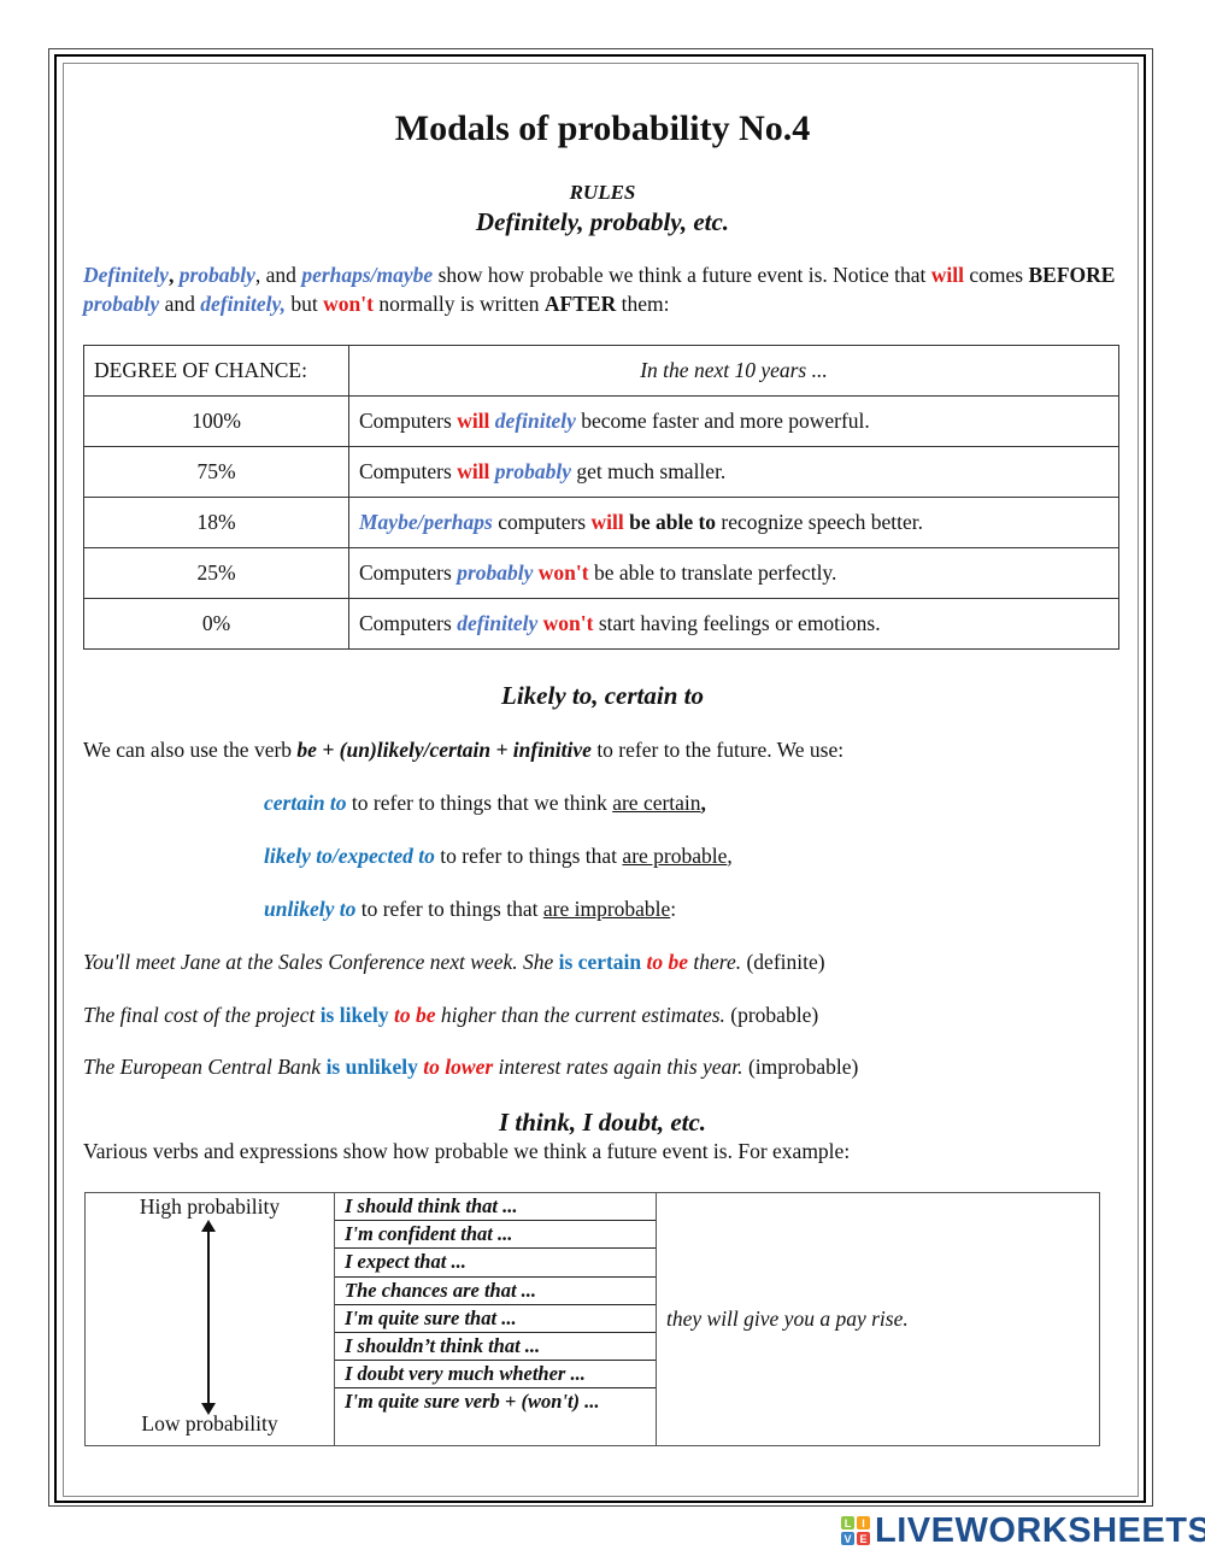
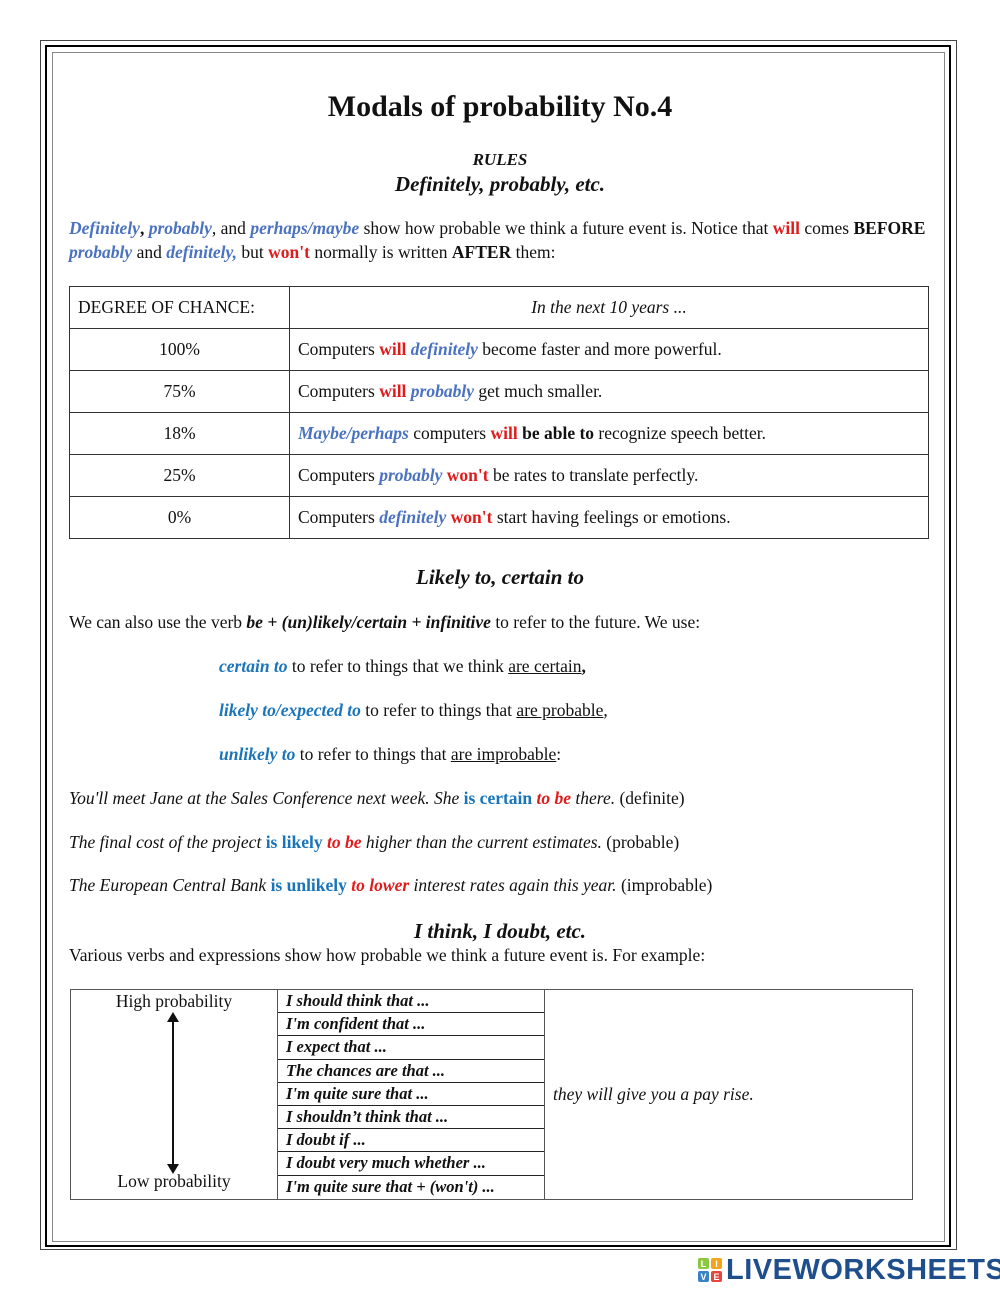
  Modals of probability No.4
  RULES
  Definitely, probably, etc.
  Definitely, probably, and perhaps/maybe show how probable we think a future event is. Notice that will comes BEFORE probably and definitely, but won't normally is written AFTER them:
  DEGREE OF CHANCE:	In the next 10 years ...
  100%	Computers will definitely become faster and more powerful.
  75%	Computers will probably get much smaller.
  18%	Maybe/perhaps computers will be able to recognize speech better.
- 25%	Computers probably won't be able to translate perfectly.
+ 25%	Computers probably won't be rates to translate perfectly.
  0%	Computers definitely won't start having feelings or emotions.
  Likely to, certain to
  We can also use the verb be + (un)likely/certain + infinitive to refer to the future. We use:
  certain to to refer to things that we think are certain,
  likely to/expected to to refer to things that are probable,
  unlikely to to refer to things that are improbable:
  You'll meet Jane at the Sales Conference next week. She is certain to be there. (definite)
  The final cost of the project is likely to be higher than the current estimates. (probable)
  The European Central Bank is unlikely to lower interest rates again this year. (improbable)
  I think, I doubt, etc.
  Various verbs and expressions show how probable we think a future event is. For example:
  High probability
  Low probability
  I should think that ...
  I'm confident that ...
  I expect that ...
  The chances are that ...
  I'm quite sure that ...
  I shouldn’t think that ...
+ I doubt if ...
  I doubt very much whether ...
- I'm quite sure verb + (won't) ...
+ I'm quite sure that + (won't) ...
  they will give you a pay rise.
  L
  I
  V
  E
  LIVEWORKSHEETS
